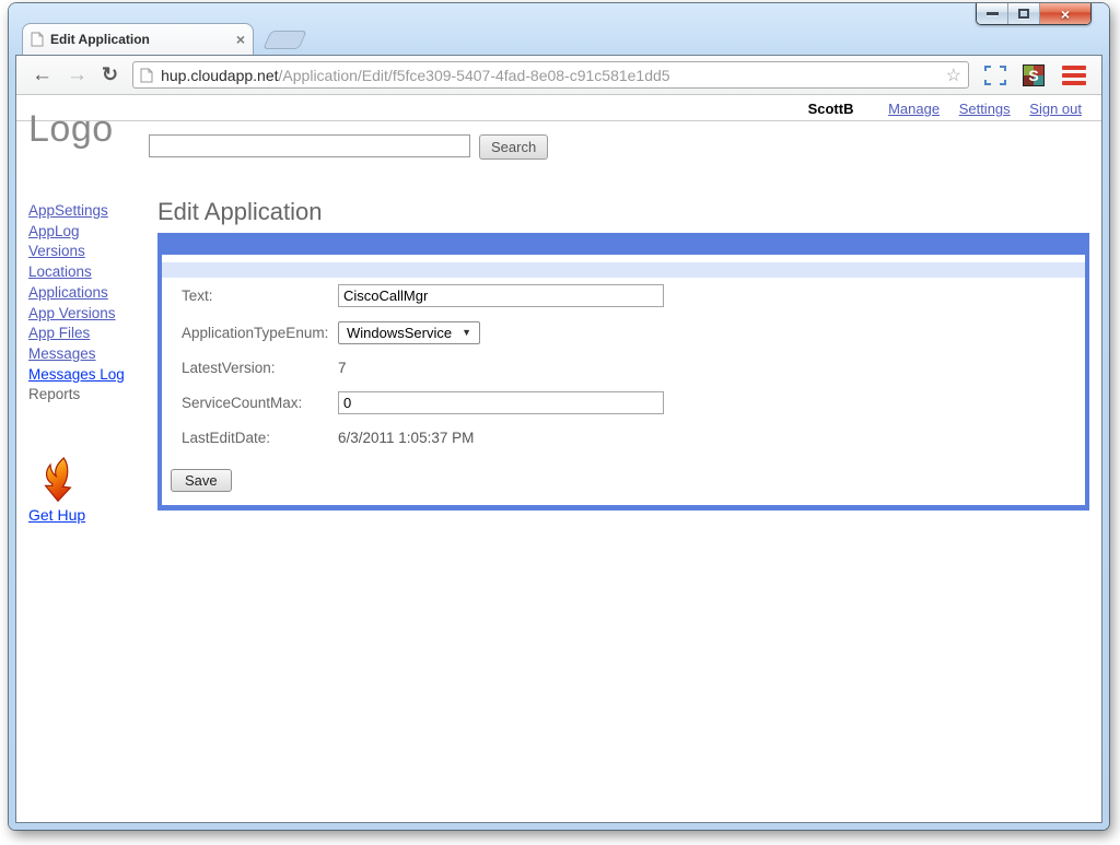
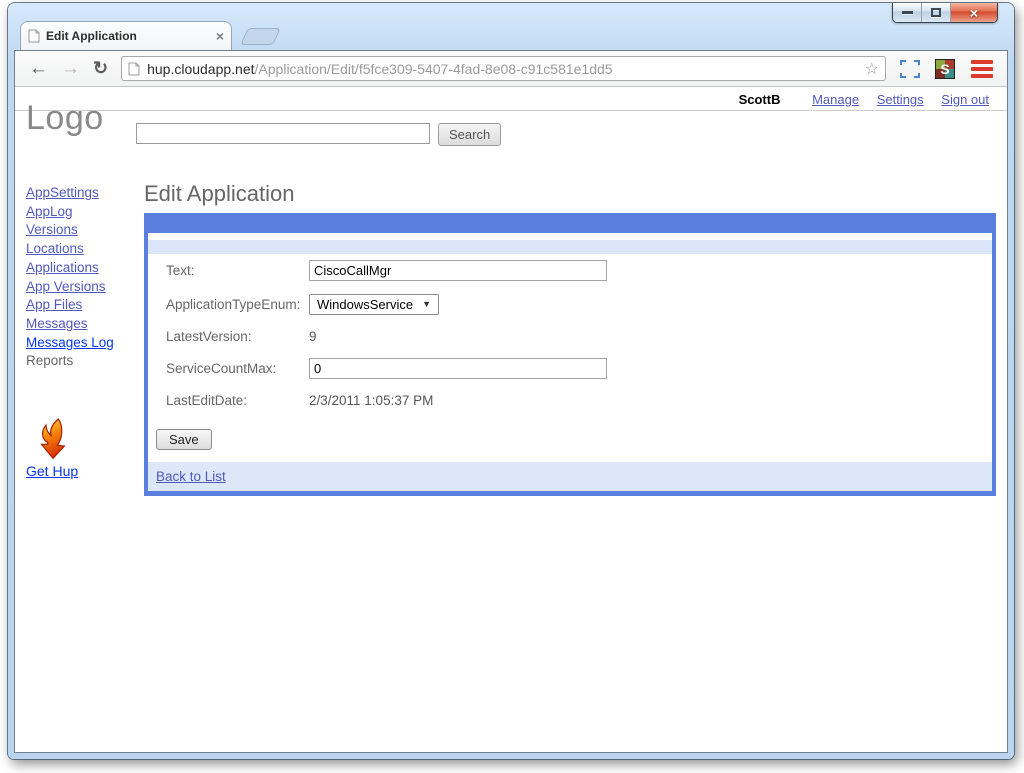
  Edit Application
  ×
  ×
  ←
  →
  ↻
  hup.cloudapp.net/Application/Edit/f5fce309-5407-4fad-8e08-c91c581e1dd5
  ☆
  S
  ScottB Manage Settings Sign out
  Logo
  Search
  AppSettings
  AppLog
  Versions
  Locations
  Applications
  App Versions
  App Files
  Messages
  Messages Log
  Reports
  Get Hup
  Edit Application
  Text:
  CiscoCallMgr
  ApplicationTypeEnum:
  WindowsService
  ▼
  LatestVersion:
- 7
+ 9
  ServiceCountMax:
  0
  LastEditDate:
- 6/3/2011 1:05:37 PM
+ 2/3/2011 1:05:37 PM
  Save
+ Back to List
